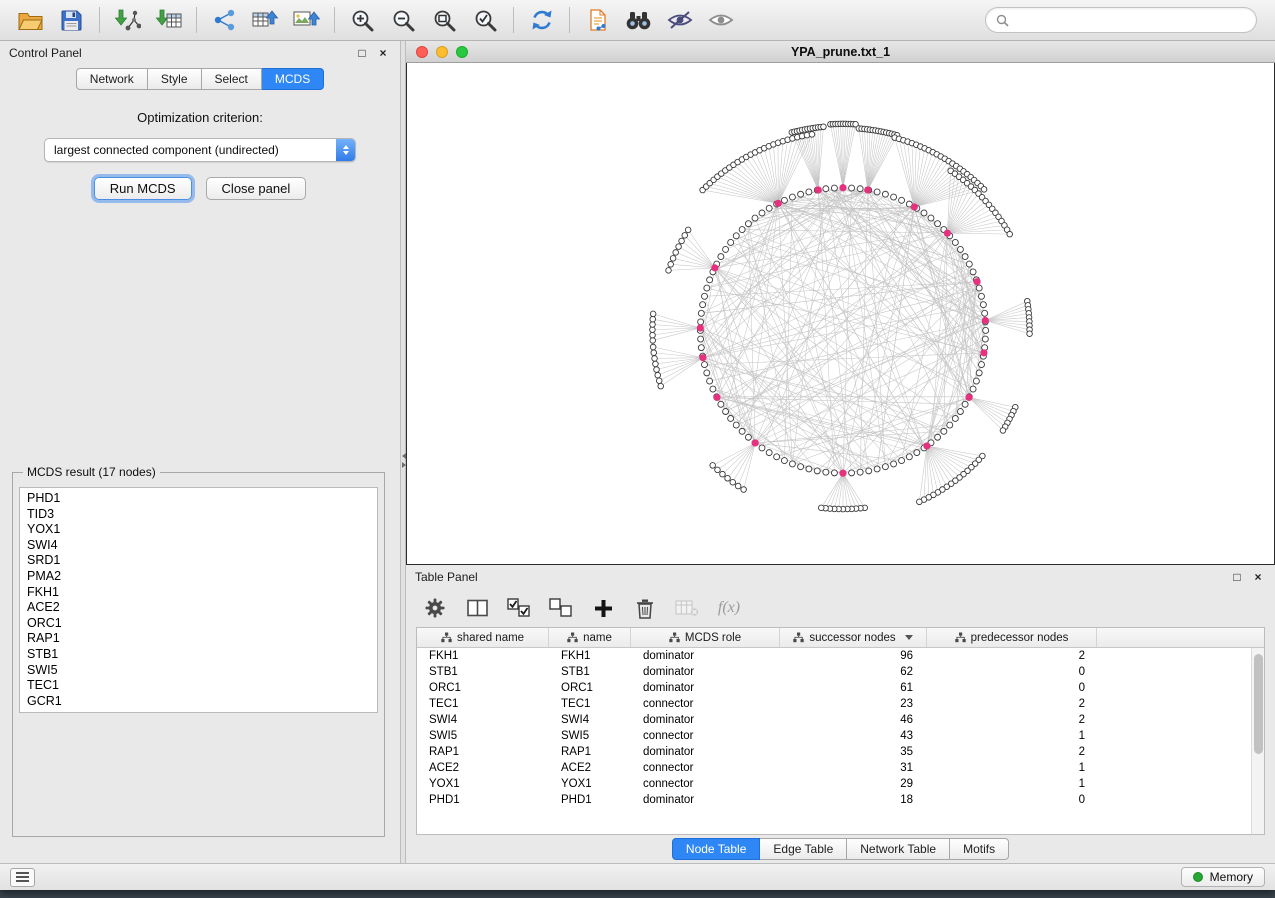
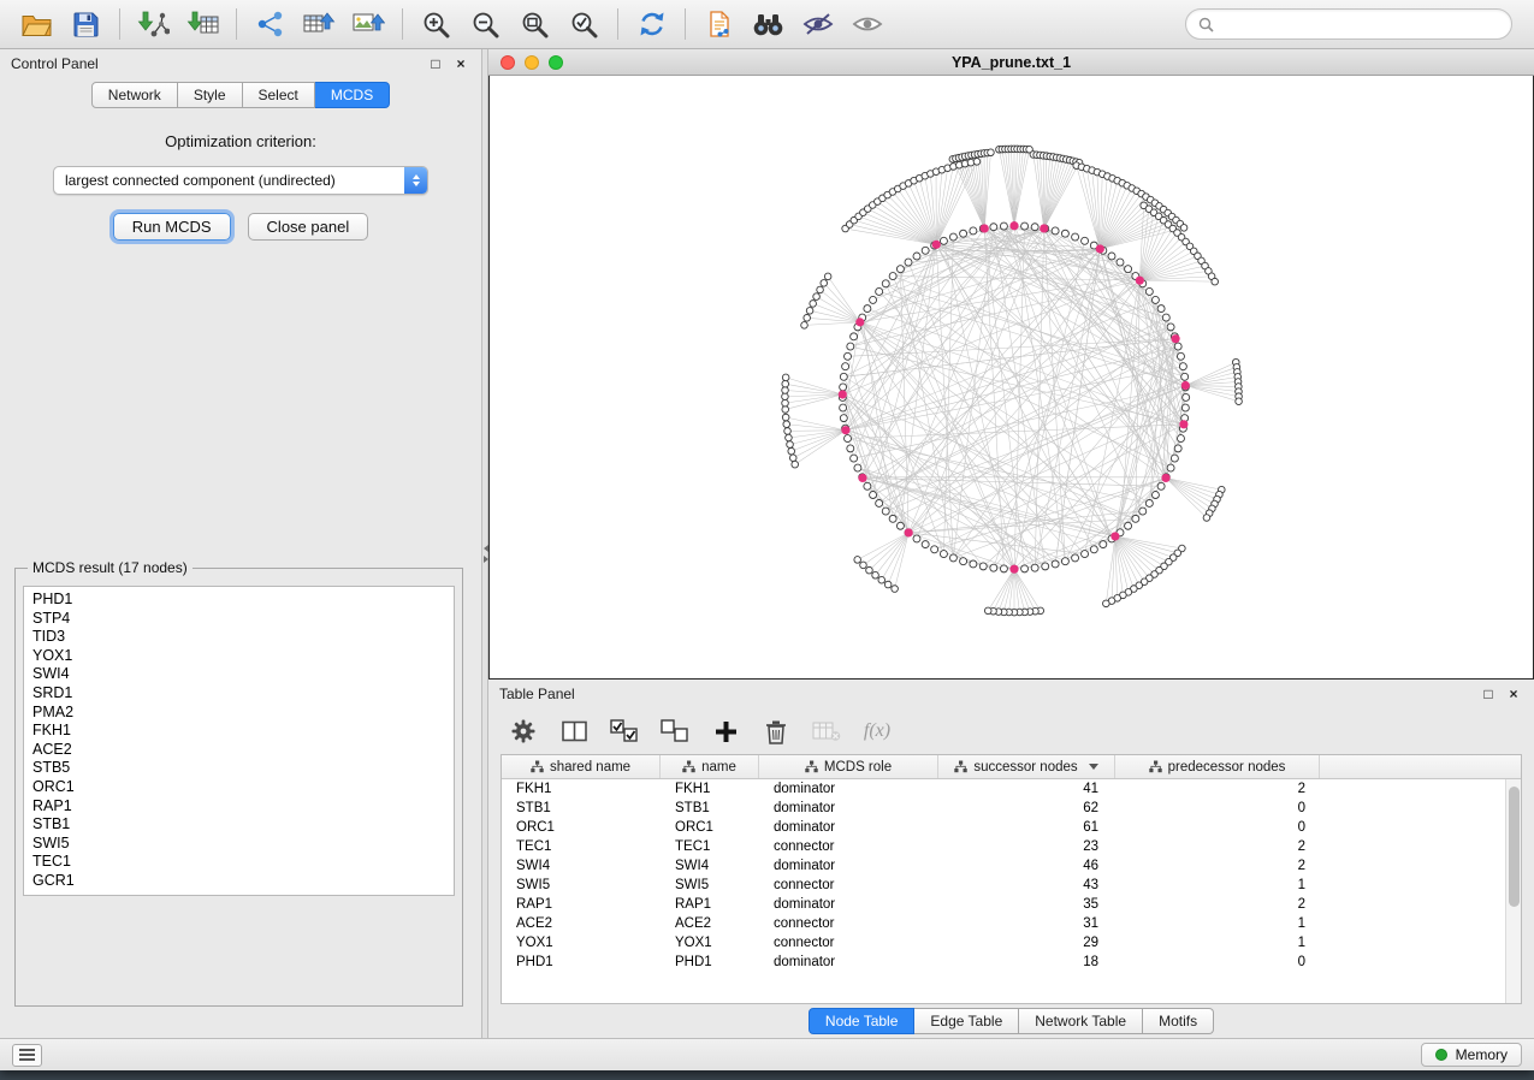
  Control Panel
  □
  ×
  Network
  Style
  Select
  MCDS
  Optimization criterion:
  largest connected component (undirected)
  Run MCDS
  Close panel
  MCDS result (17 nodes)
  PHD1
+ STP4
  TID3
  YOX1
  SWI4
  SRD1
  PMA2
  FKH1
  ACE2
+ STB5
  ORC1
  RAP1
  STB1
  SWI5
  TEC1
  GCR1
  YPA_prune.txt_1
  Table Panel
  □
  ×
  f(x)
  shared name
  name
  MCDS role
  successor nodes
  predecessor nodes
  FKH1
  FKH1
  dominator
- 96
+ 41
  2
  STB1
  STB1
  dominator
  62
  0
  ORC1
  ORC1
  dominator
  61
  0
  TEC1
  TEC1
  connector
  23
  2
  SWI4
  SWI4
  dominator
  46
  2
  SWI5
  SWI5
  connector
  43
  1
  RAP1
  RAP1
  dominator
  35
  2
  ACE2
  ACE2
  connector
  31
  1
  YOX1
  YOX1
  connector
  29
  1
  PHD1
  PHD1
  dominator
  18
  0
  Node Table
  Edge Table
  Network Table
  Motifs
  Memory
